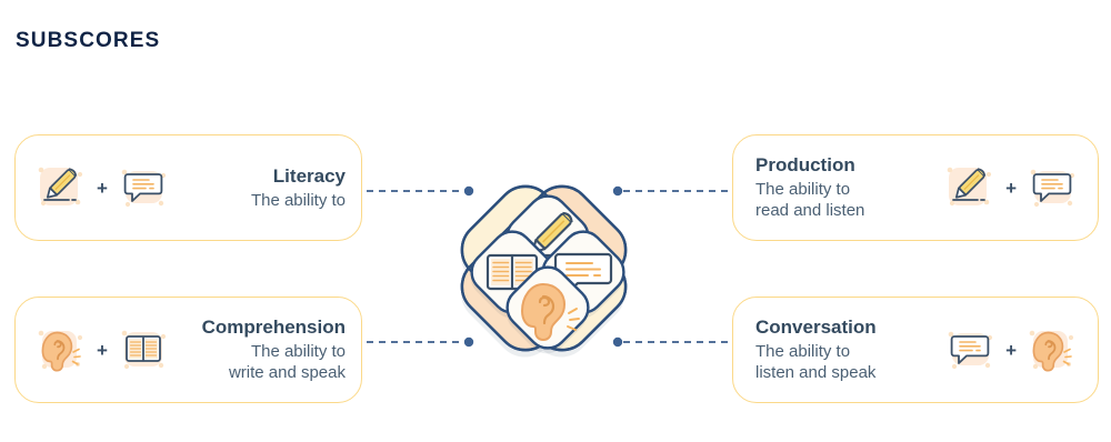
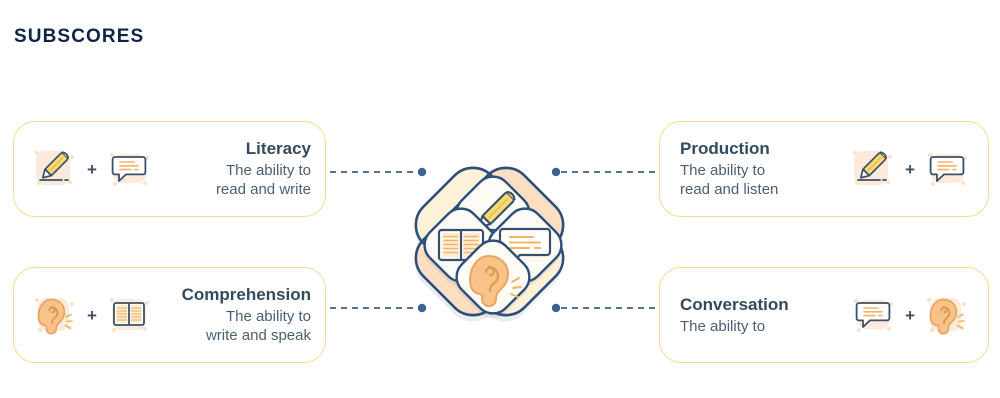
  SUBSCORES
  +
  Literacy
  The ability to
+ read and write
  +
  Comprehension
  The ability to
  write and speak
  Production
  The ability to
  read and listen
  +
  Conversation
  The ability to
- listen and speak
  +
